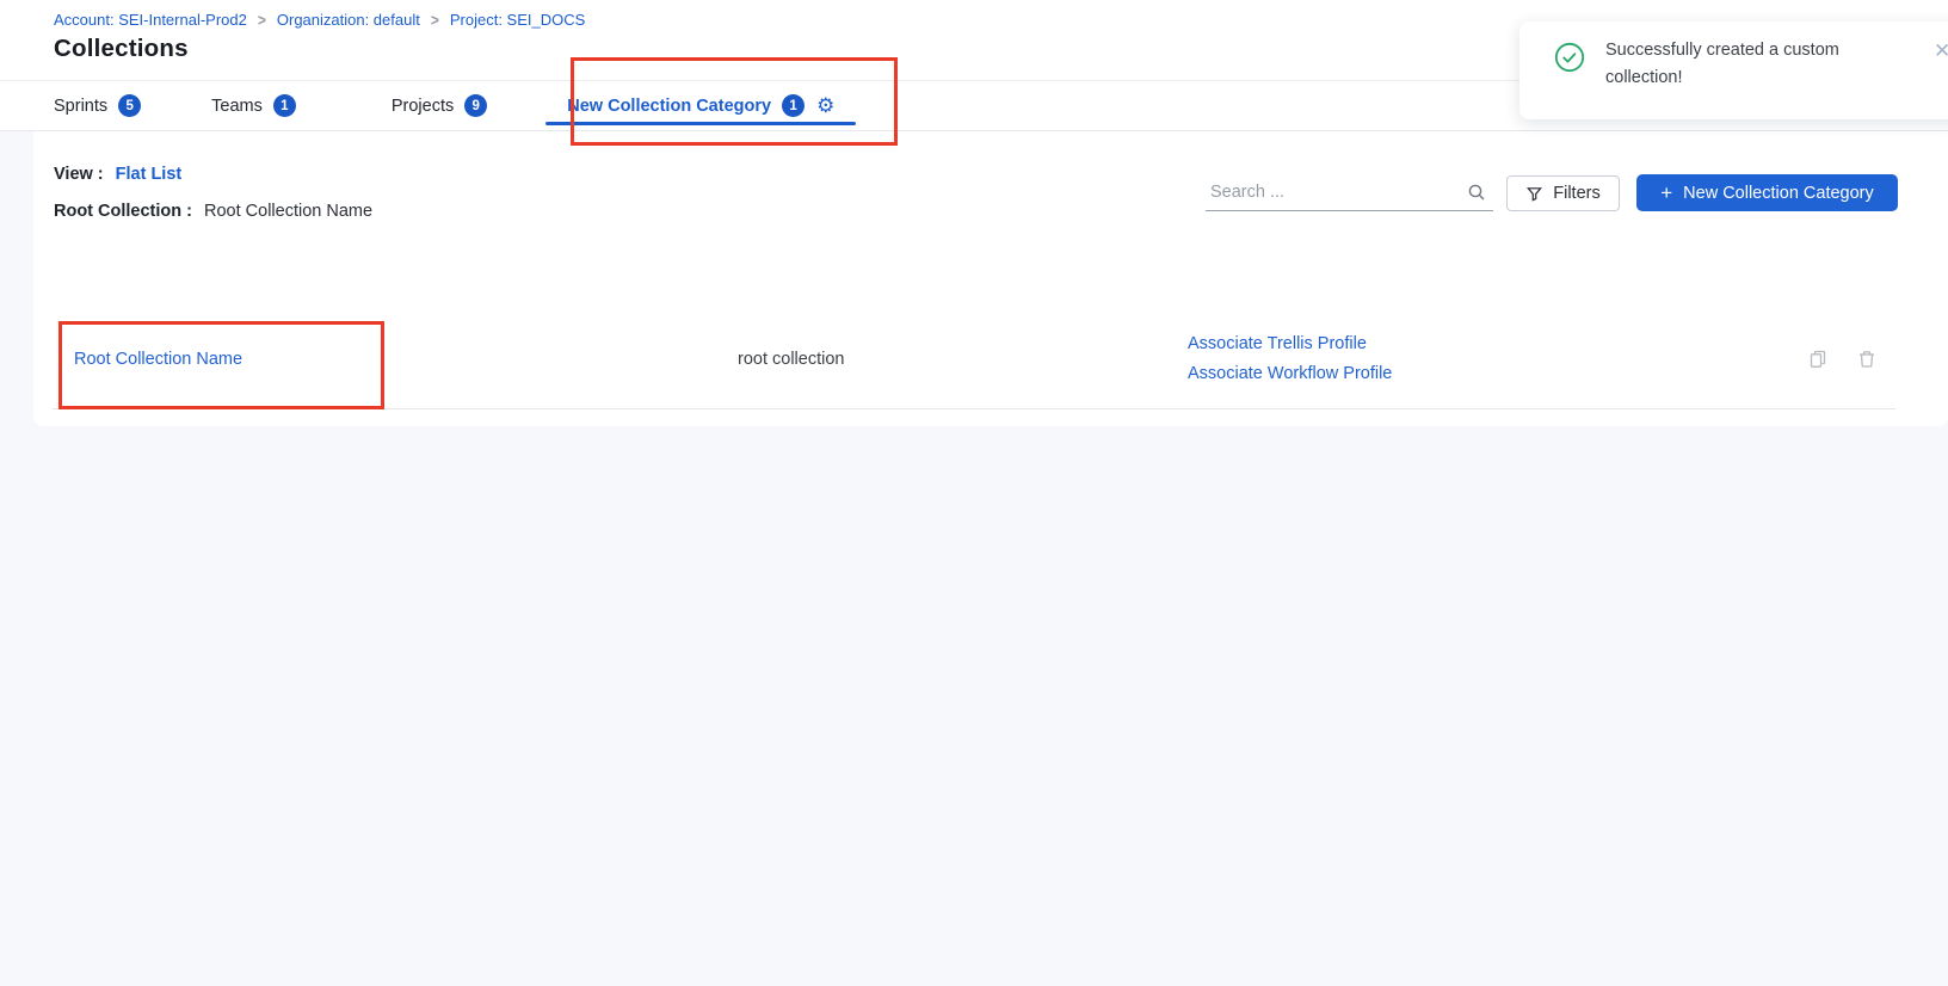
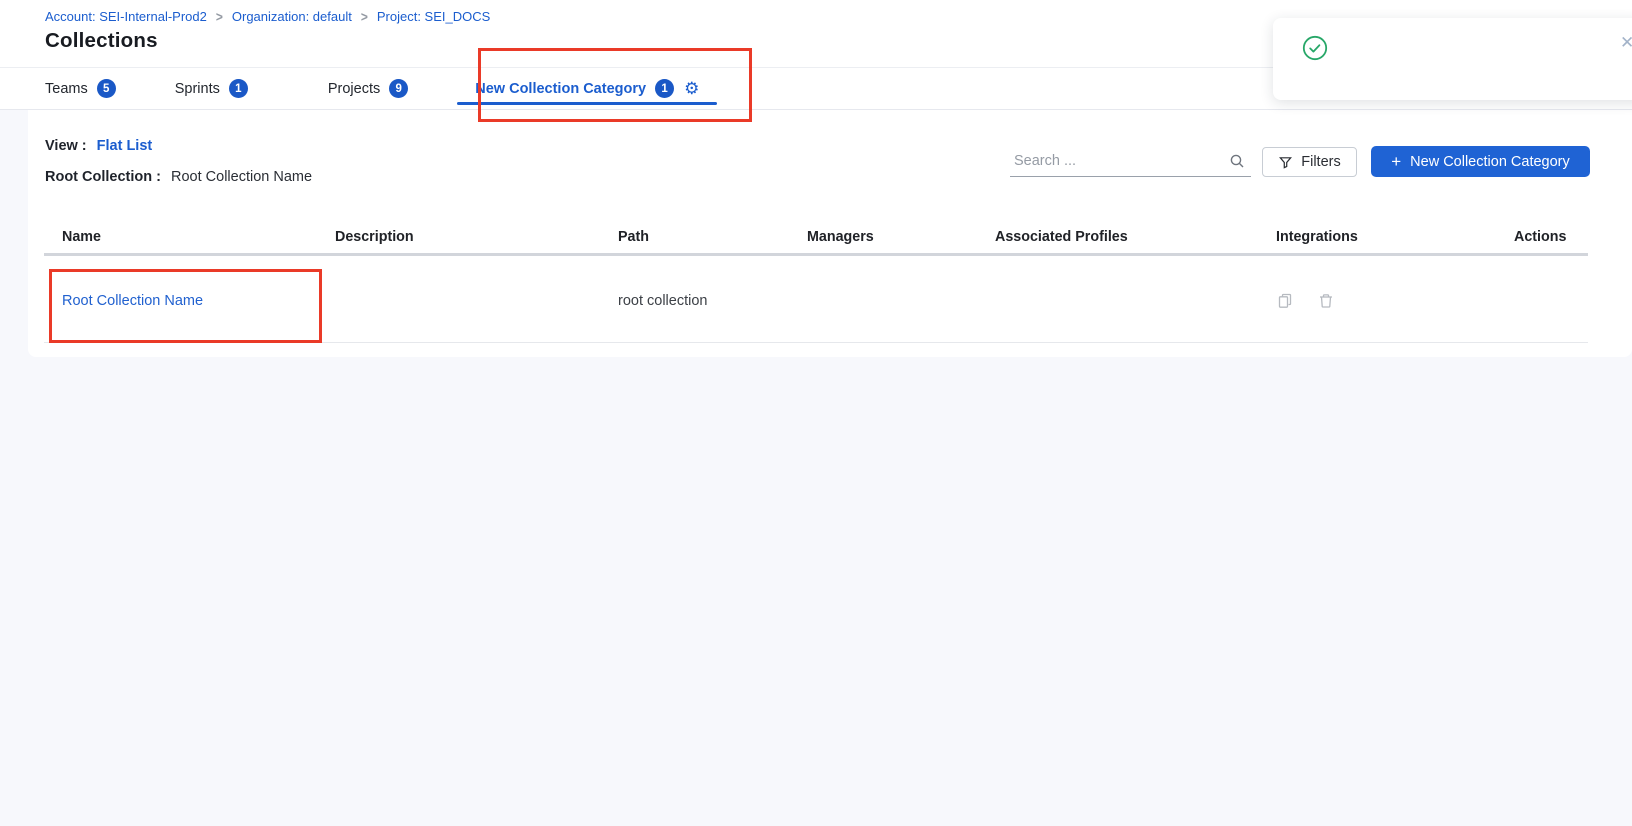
  Account: SEI-Internal-Prod2
  >
  Organization: default
  >
  Project: SEI_DOCS
  Collections
- Sprints
+ Teams
  5
- Teams
+ Sprints
  1
  Projects
  9
  New Collection Category
  1
  ⚙
  View :
  Flat List
  Root Collection :
  Root Collection Name
  Search ...
  Filters
  +
  New Collection Category
+ Name
+ Description
+ Path
+ Managers
+ Associated Profiles
+ Integrations
+ Actions
  Root Collection Name
  root collection
- Associate Trellis Profile
- Associate Workflow Profile
- Successfully created a custom collection!
  ✕
